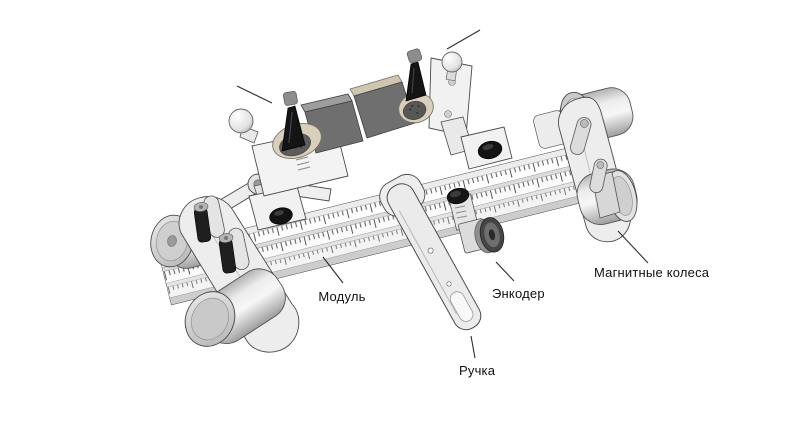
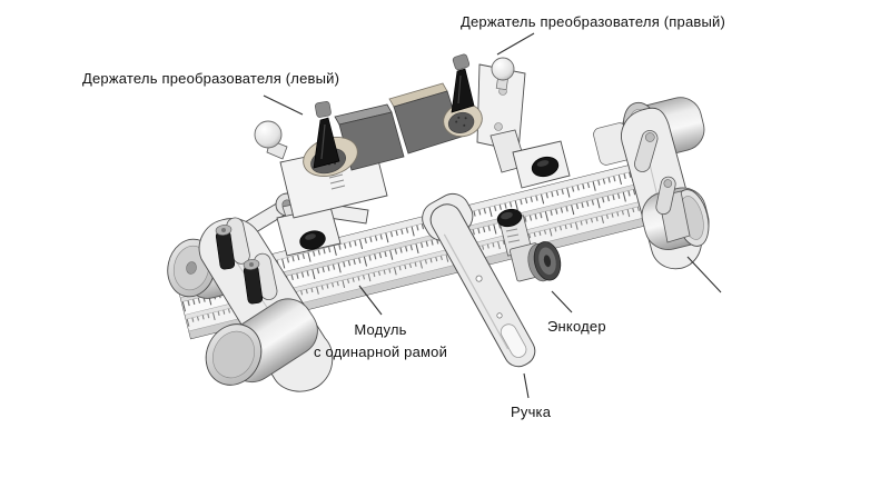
+ Держатель преобразователя (правый)
+ Держатель преобразователя (левый)
  Модуль
+ с одинарной рамой
  Энкодер
  Ручка
- Магнитные колеса
